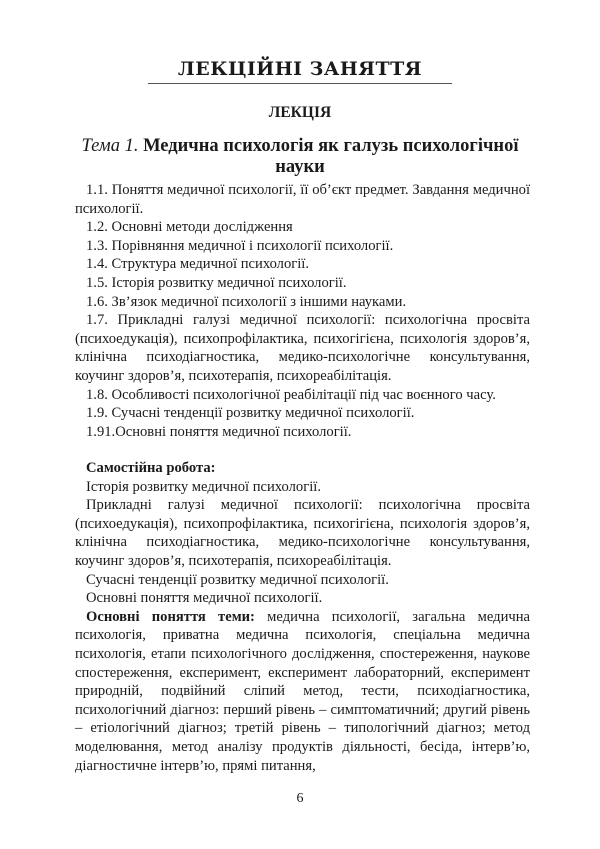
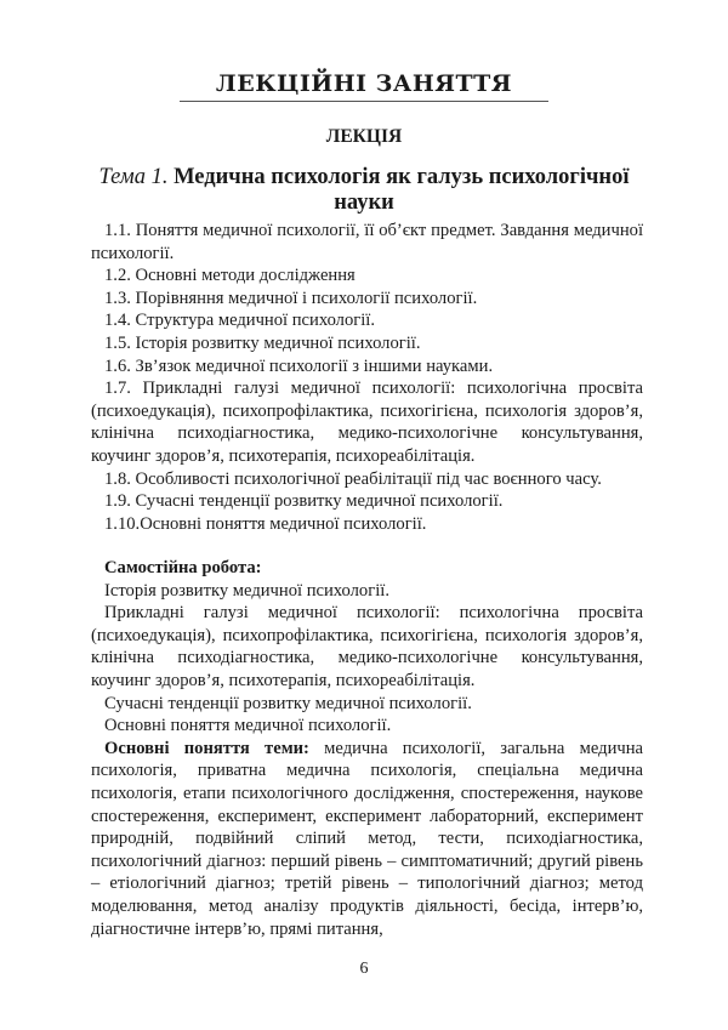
  ЛЕКЦІЙНІ ЗАНЯТТЯ
  ЛЕКЦІЯ
  Тема 1. Медична психологія як галузь психологічної науки
  1.1. Поняття медичної психології, її об’єкт предмет. Завдання медичної психології.
  1.2. Основні методи дослідження
  1.3. Порівняння медичної і психології психології.
  1.4. Структура медичної психології.
  1.5. Історія розвитку медичної психології.
  1.6. Зв’язок медичної психології з іншими науками.
  1.7. Прикладні галузі медичної психології: психологічна просвіта (психоедукація), психопрофілактика, психогігієна, психологія здоров’я, клінічна психодіагностика, медико-психологічне консультування, коучинг здоров’я, психотерапія, психореабілітація.
  1.8. Особливості психологічної реабілітації під час воєнного часу.
  1.9. Сучасні тенденції розвитку медичної психології.
- 1.91.Основні поняття медичної психології.
+ 1.10.Основні поняття медичної психології.
  Самостійна робота:
  Історія розвитку медичної психології.
  Прикладні галузі медичної психології: психологічна просвіта (психоедукація), психопрофілактика, психогігієна, психологія здоров’я, клінічна психодіагностика, медико-психологічне консультування, коучинг здоров’я, психотерапія, психореабілітація.
  Сучасні тенденції розвитку медичної психології.
  Основні поняття медичної психології.
  Основні поняття теми: медична психології, загальна медична психологія, приватна медична психологія, спеціальна медична психологія, етапи психологічного дослідження, спостереження, наукове спостереження, експеримент, експеримент лабораторний, експеримент природній, подвійний сліпий метод, тести, психодіагностика, психологічний діагноз: перший рівень – симптоматичний; другий рівень – етіологічний діагноз; третій рівень – типологічний діагноз; метод моделювання, метод аналізу продуктів діяльності, бесіда, інтерв’ю, діагностичне інтерв’ю, прямі питання,
  6
